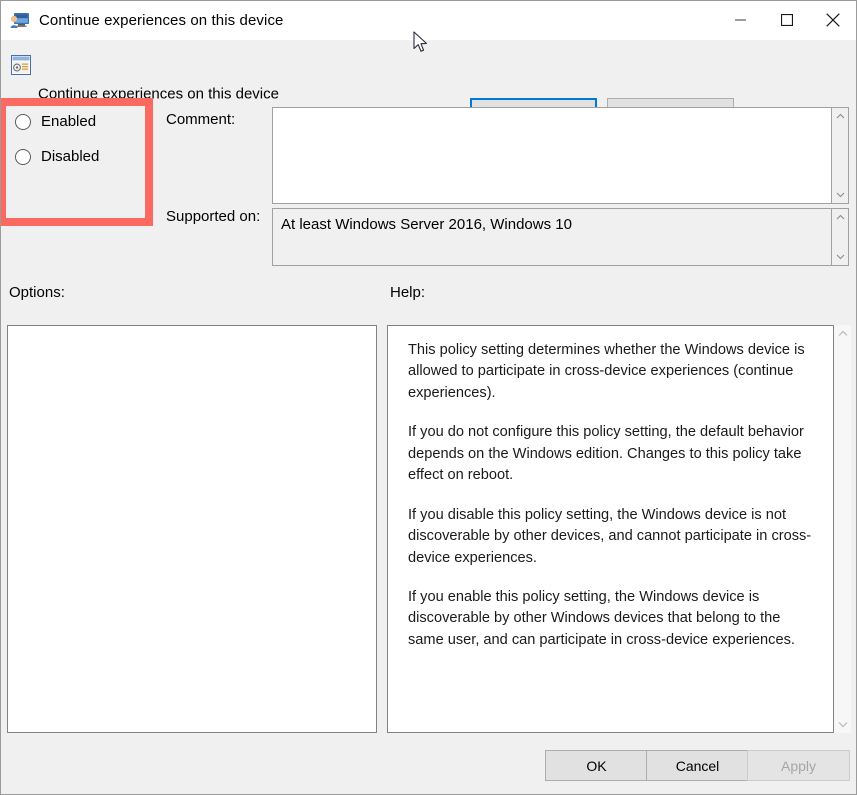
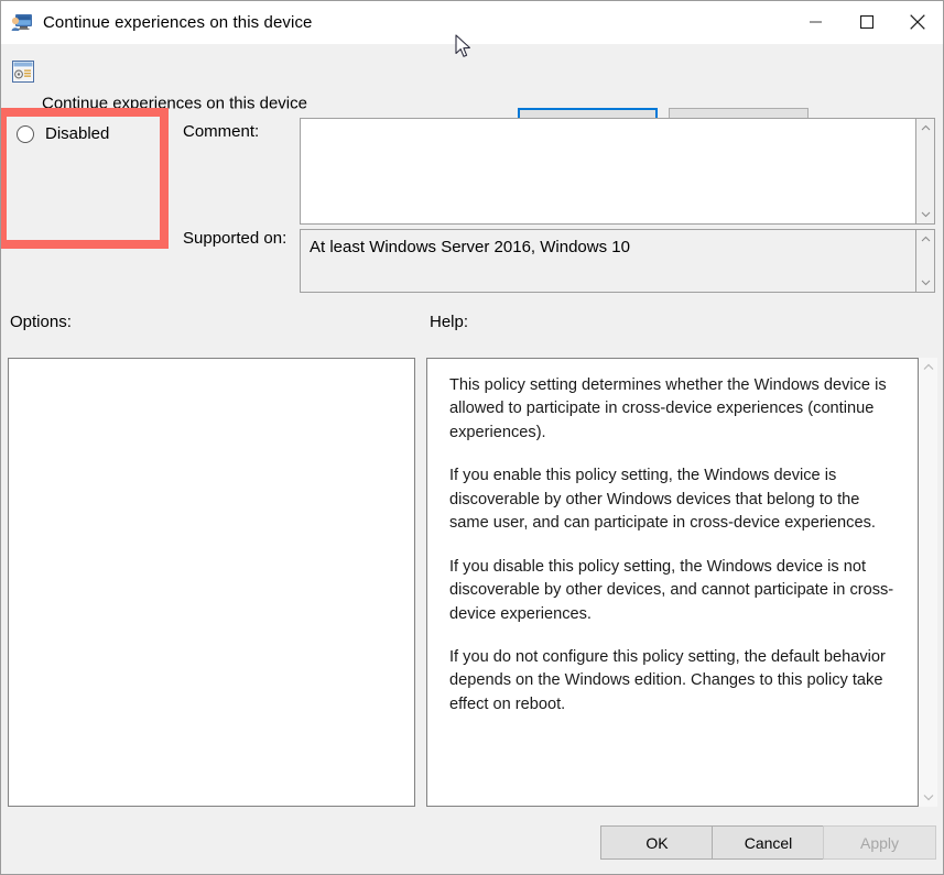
  Continue experiences on this device
  Continue experiences on this device
- Enabled
  Disabled
  Comment:
  Supported on:
  At least Windows Server 2016, Windows 10
  Options:
  Help:
  This policy setting determines whether the Windows device is allowed to participate in cross-device experiences (continue experiences).
- If you do not configure this policy setting, the default behavior depends on the Windows edition. Changes to this policy take effect on reboot.
+ If you enable this policy setting, the Windows device is discoverable by other Windows devices that belong to the same user, and can participate in cross-device experiences.
  If you disable this policy setting, the Windows device is not discoverable by other devices, and cannot participate in cross-device experiences.
- If you enable this policy setting, the Windows device is discoverable by other Windows devices that belong to the same user, and can participate in cross-device experiences.
+ If you do not configure this policy setting, the default behavior depends on the Windows edition. Changes to this policy take effect on reboot.
  OK
  Cancel
  Apply
